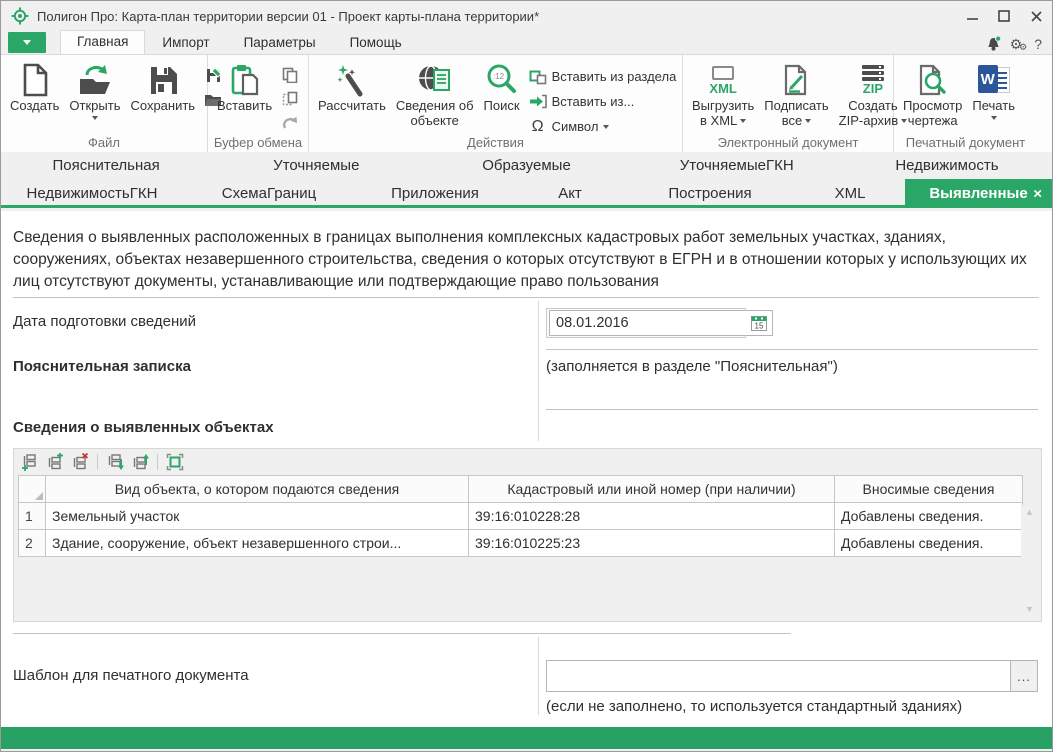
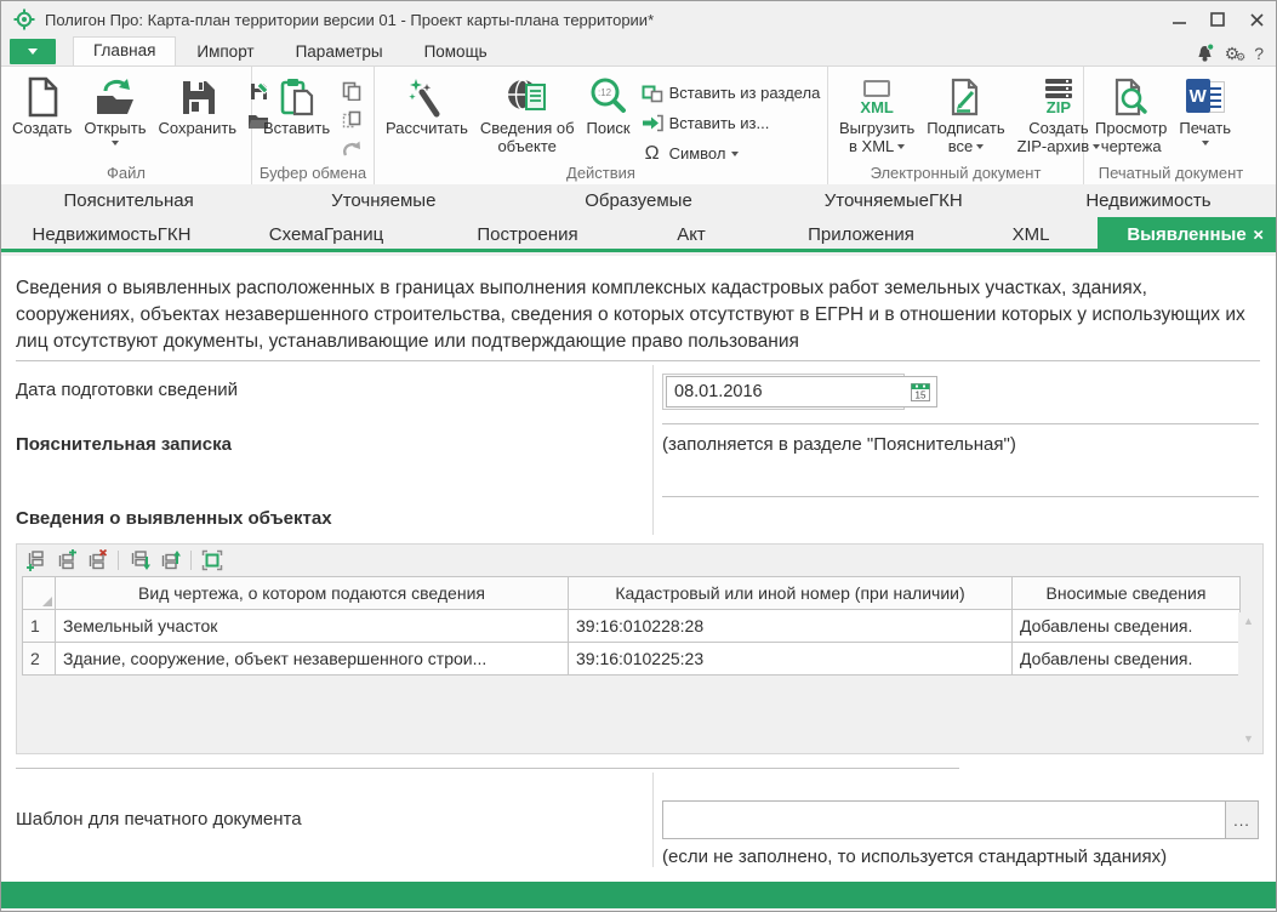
  Полигон Про: Карта-план территории версии 01 - Проект карты-плана территории*
  Главная
  Импорт
  Параметры
  Помощь
  ⚙
  ⚙
  ?
  Создать
  Открыть
  Сохранить
  Файл
  Вставить
  Буфер обмена
  Рассчитать
  Сведения об
  объекте
  :12
  Поиск
  Вставить из раздела
  Вставить из...
  Ω
  Символ
  Действия
  XML
  Выгрузить
  в XML
  Подписать
  все
  ZIP
  Создать
  ZIP-архив
  Электронный документ
  Просмотр
  чертежа
  W
  Печать
  Печатный документ
  Пояснительная
  Уточняемые
  Образуемые
  УточняемыеГКН
  Недвижимость
  НедвижимостьГКН
  СхемаГраниц
- Приложения
+ Построения
  Акт
- Построения
+ Приложения
  XML
  Выявленные
  ×
  Сведения о выявленных расположенных в границах выполнения комплексных кадастровых работ земельных участках, зданиях, сооружениях, объектах незавершенного строительства, сведения о которых отсутствуют в ЕГРН и в отношении которых у использующих их лиц отсутствуют документы, устанавливающие или подтверждающие право пользования
  Дата подготовки сведений
  08.01.2016
  15
  Пояснительная записка
  (заполняется в разделе "Пояснительная")
  Сведения о выявленных объектах
- 	Вид объекта, о котором подаются сведения	Кадастровый или иной номер (при наличии)	Вносимые сведения
+ 	Вид чертежа, о котором подаются сведения	Кадастровый или иной номер (при наличии)	Вносимые сведения
  1	Земельный участок	39:16:010228:28	Добавлены сведения.
  2	Здание, сооружение, объект незавершенного строи...	39:16:010225:23	Добавлены сведения.
  ▲
  ▼
  Шаблон для печатного документа
  ...
  (если не заполнено, то используется стандартный зданиях)
